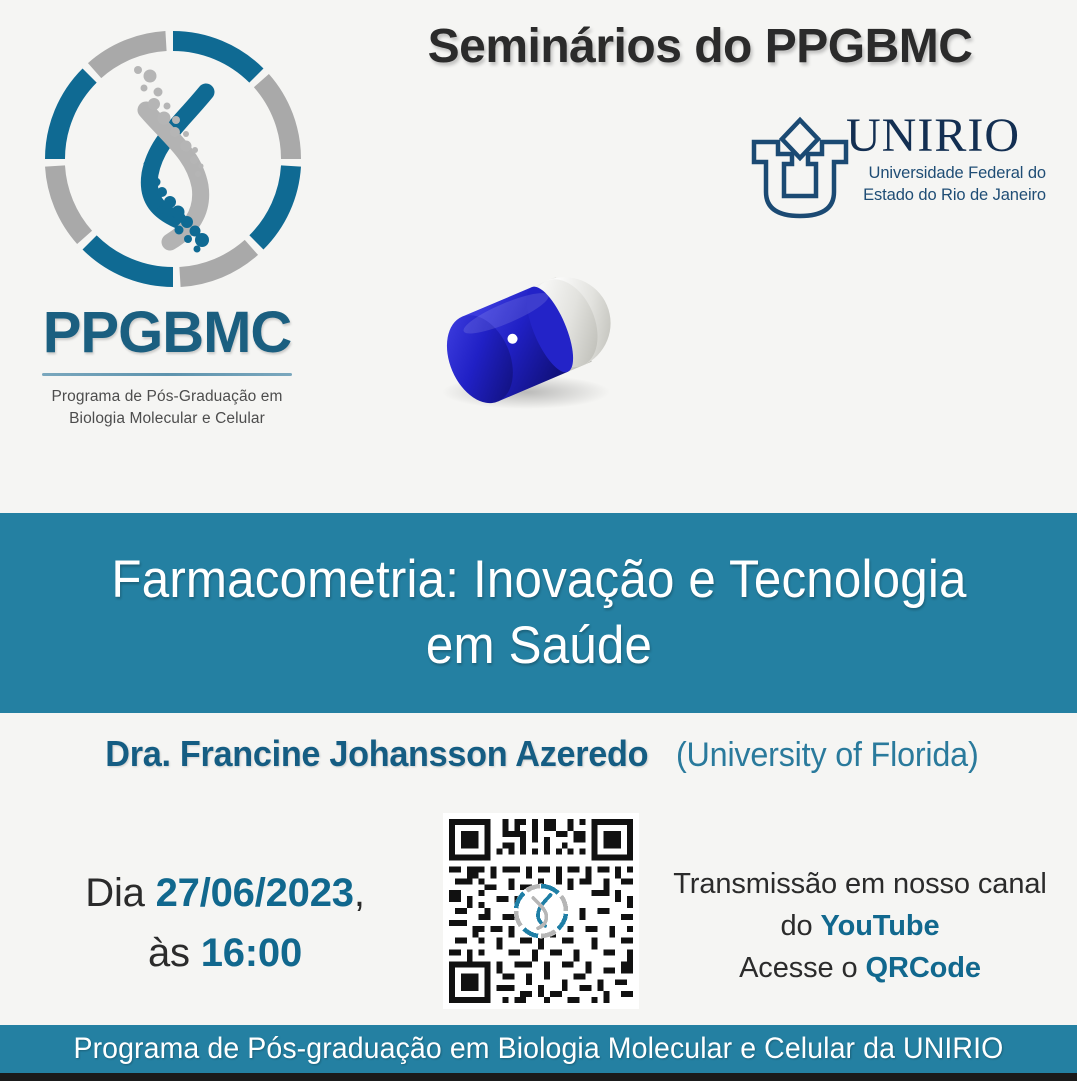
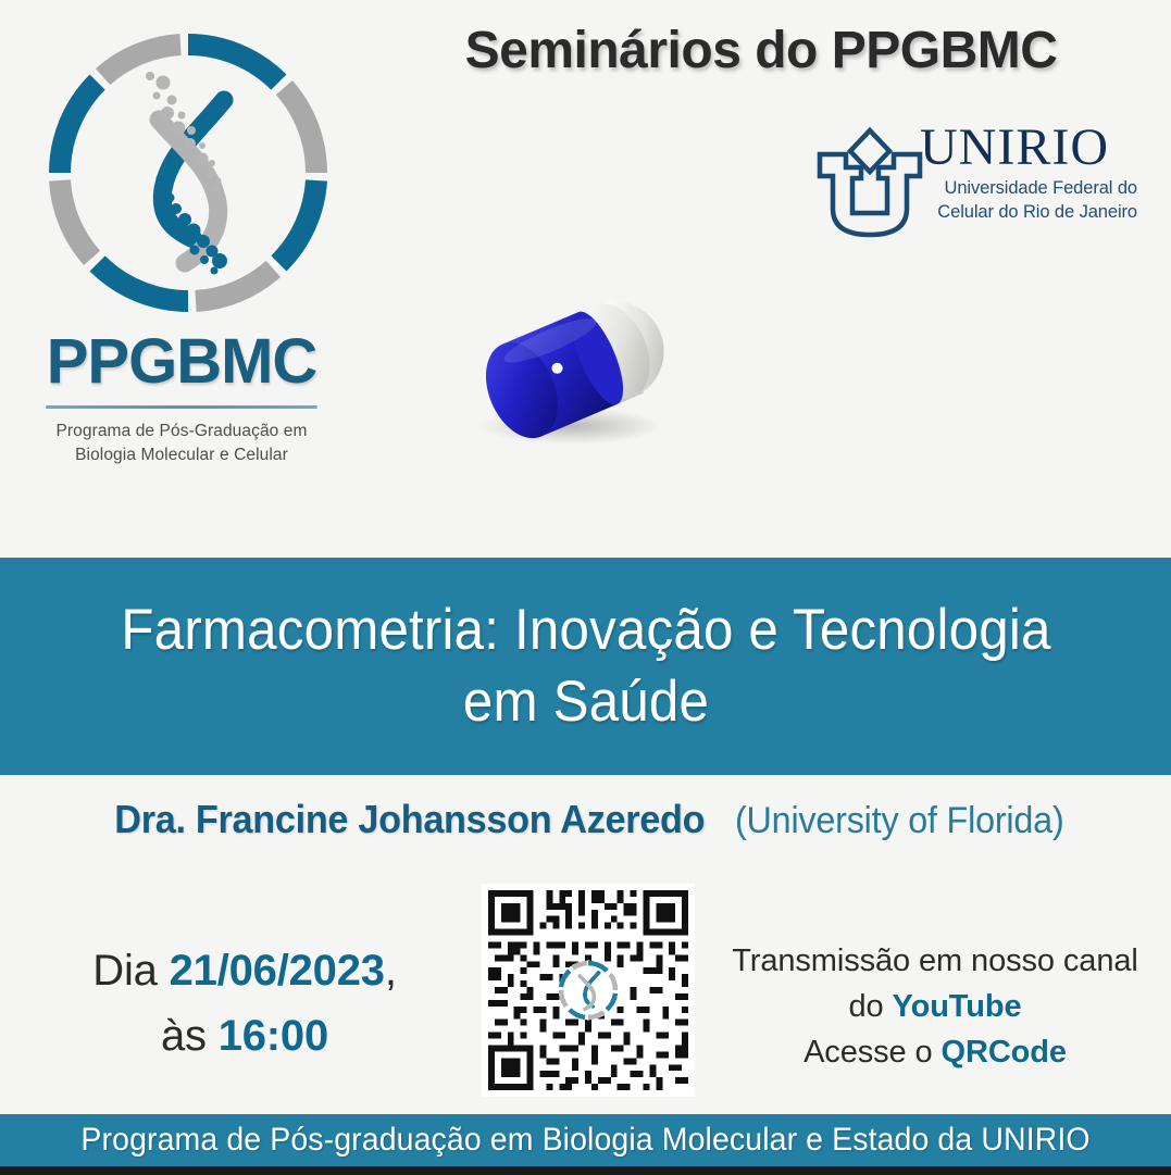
  PPGBMC
  Programa de Pós-Graduação em
  Biologia Molecular e Celular
  Seminários do PPGBMC
  UNIRIO
  Universidade Federal do
- Estado do Rio de Janeiro
+ Celular do Rio de Janeiro
  Farmacometria: Inovação e Tecnologia
  em Saúde
  Dra. Francine Johansson Azeredo (University of Florida)
- Dia 27/06/2023,
+ Dia 21/06/2023,
  às 16:00
  Transmissão em nosso canal
  do YouTube
  Acesse o QRCode
- Programa de Pós-graduação em Biologia Molecular e Celular da UNIRIO
+ Programa de Pós-graduação em Biologia Molecular e Estado da UNIRIO
